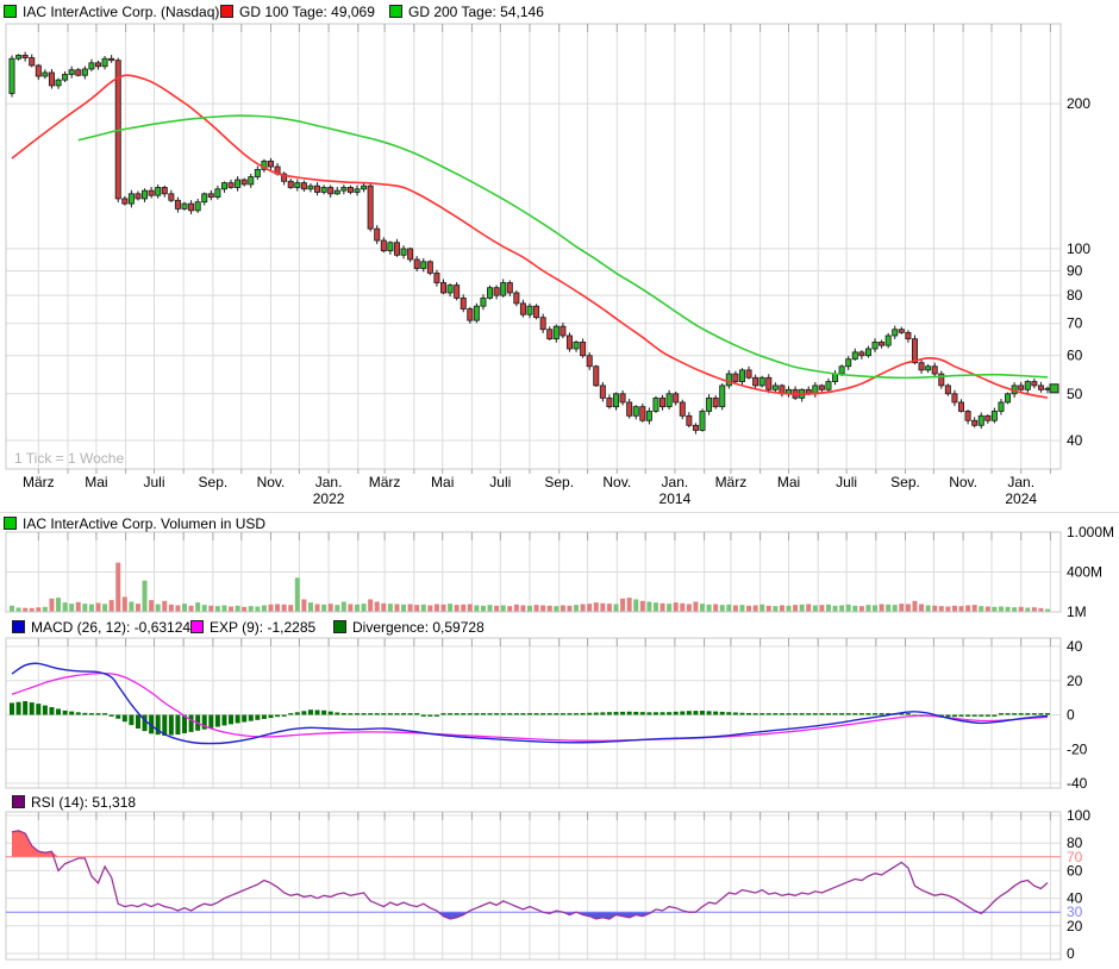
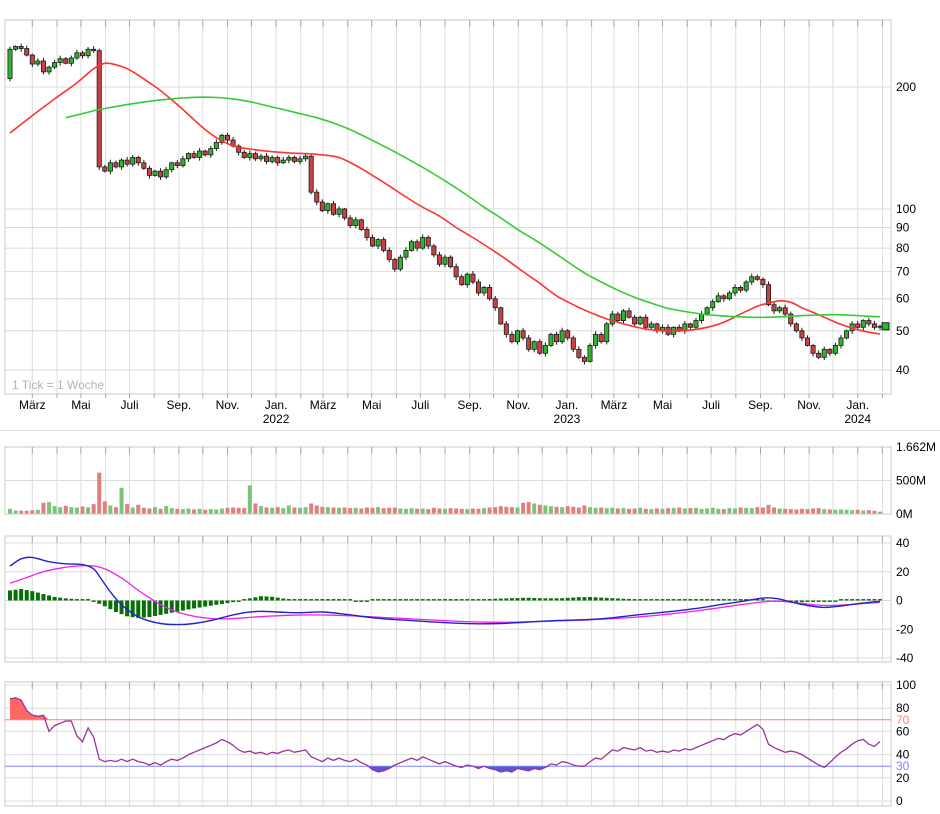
- IAC InterActive Corp. (Nasdaq)
- GD 100 Tage: 49,069
- GD 200 Tage: 54,146
- IAC InterActive Corp. Volumen in USD
- MACD (26, 12): -0,63124
- EXP (9): -1,2285
- Divergence: 0,59728
- RSI (14): 51,318
  1 Tick = 1 Woche
  März
  Mai
  Juli
  Sep.
  Nov.
  Jan.
  2022
  März
  Mai
  Juli
  Sep.
  Nov.
  Jan.
- 2014
+ 2023
  März
  Mai
  Juli
  Sep.
  Nov.
  Jan.
  2024
  200
  100
  90
  80
  70
  60
  50
  40
- 1.000M
+ 1.662M
- 400M
+ 500M
- 1M
+ 0M
  40
  20
  0
  -20
  -40
  100
  80
  70
  60
  40
  30
  20
  0
